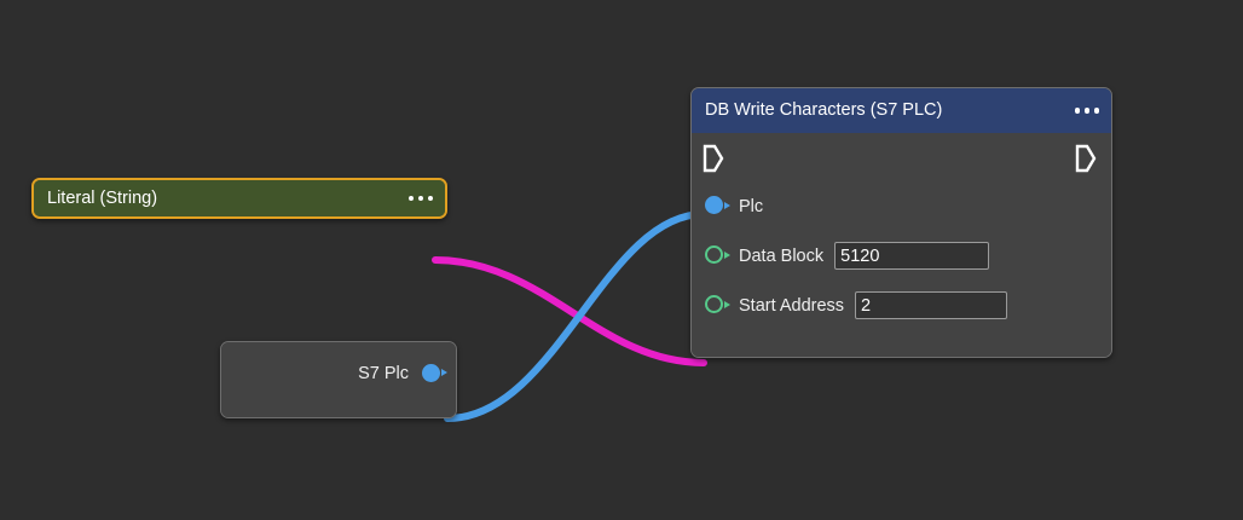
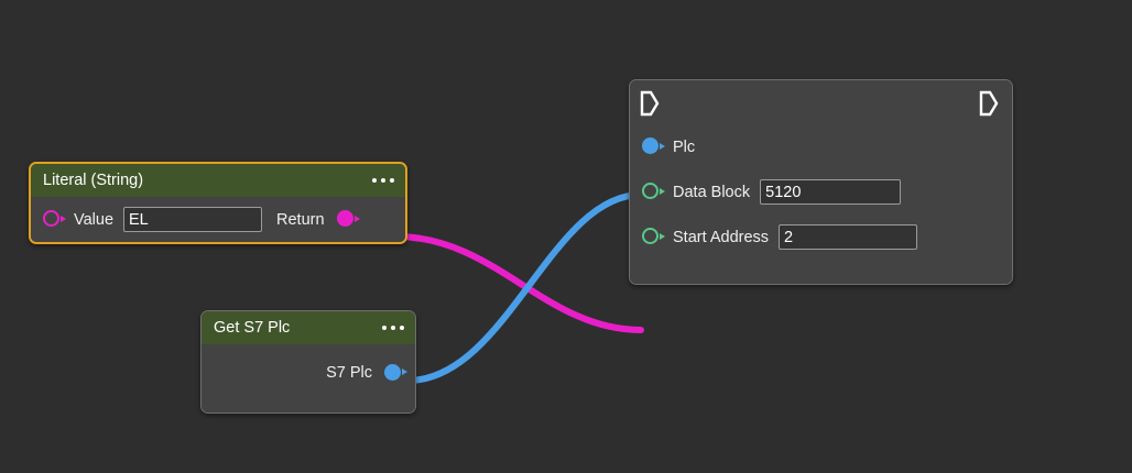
  Literal (String)
+ Value
+ EL
+ Return
+ Get S7 Plc
  S7 Plc
- DB Write Characters (S7 PLC)
  Plc
  Data Block
  5120
  Start Address
  2
